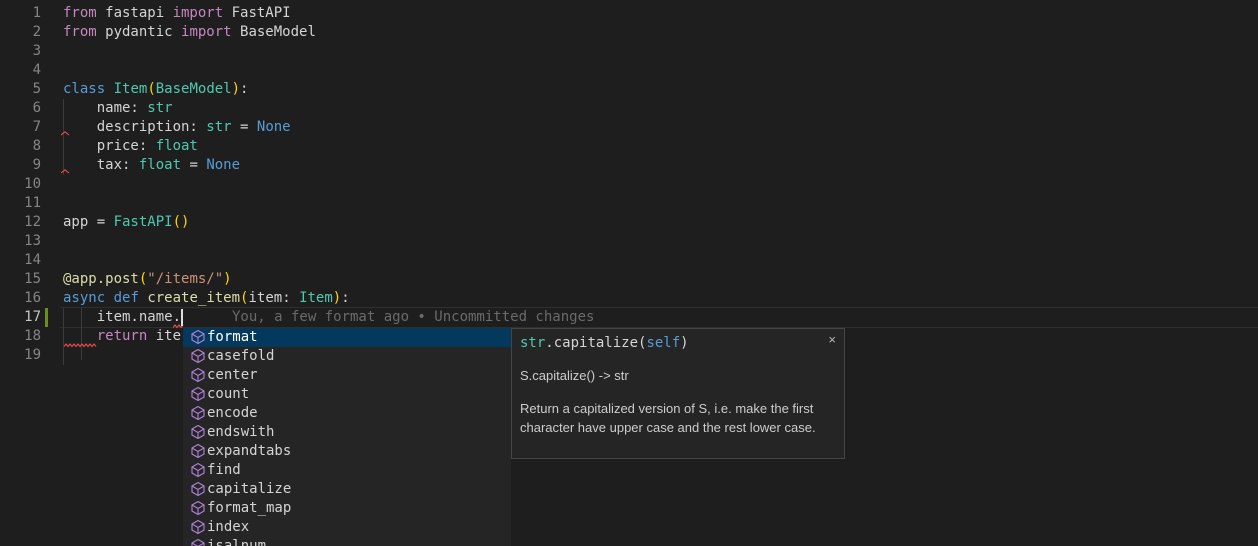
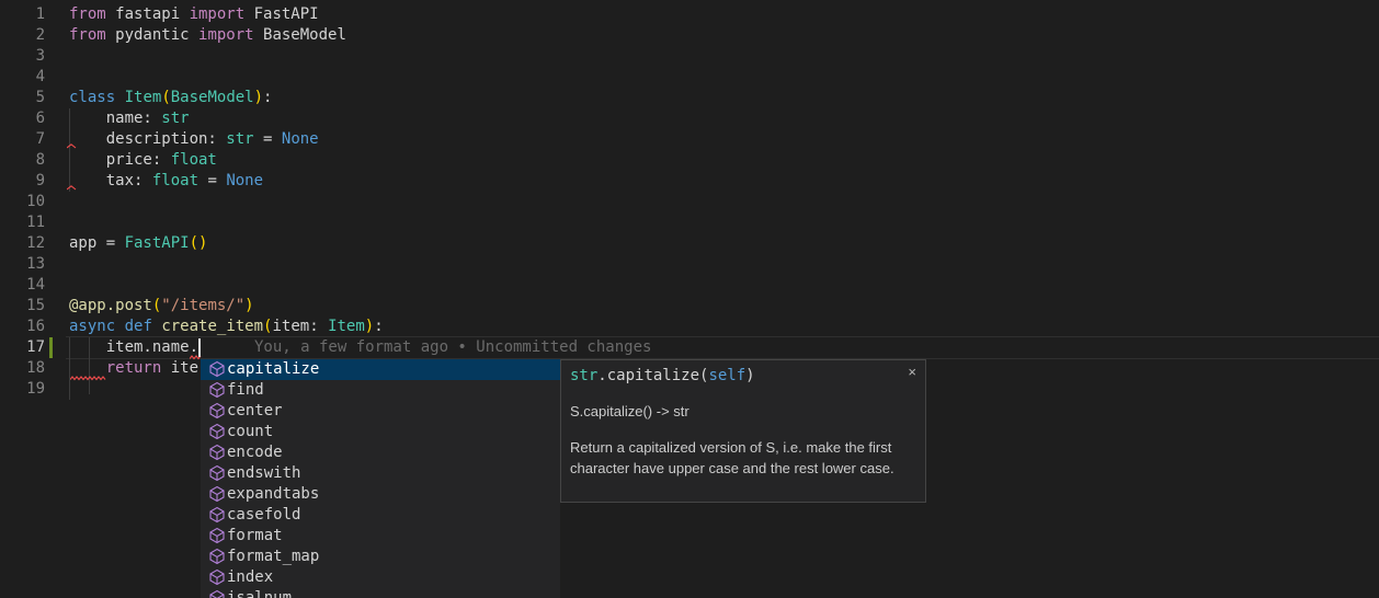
  1
  2
  3
  4
  5
  6
  7
  8
  9
  10
  11
  12
  13
  14
  15
  16
  17
  18
  19
  from fastapi import FastAPI
  from pydantic import BaseModel
  class Item(BaseModel):
  name: str
  description: str = None
  price: float
  tax: float = None
  app = FastAPI()
  @app.post("/items/")
  async def create_item(item: Item):
  item.name.
  return ite
  You, a few format ago • Uncommitted changes
- format
+ capitalize
- casefold
+ find
  center
  count
  encode
  endswith
  expandtabs
- find
+ casefold
- capitalize
+ format
  format_map
  index
  str.capitalize(self)
  ×
  S.capitalize() -> str
  Return a capitalized version of S, i.e. make the first character have upper case and the rest lower case.
